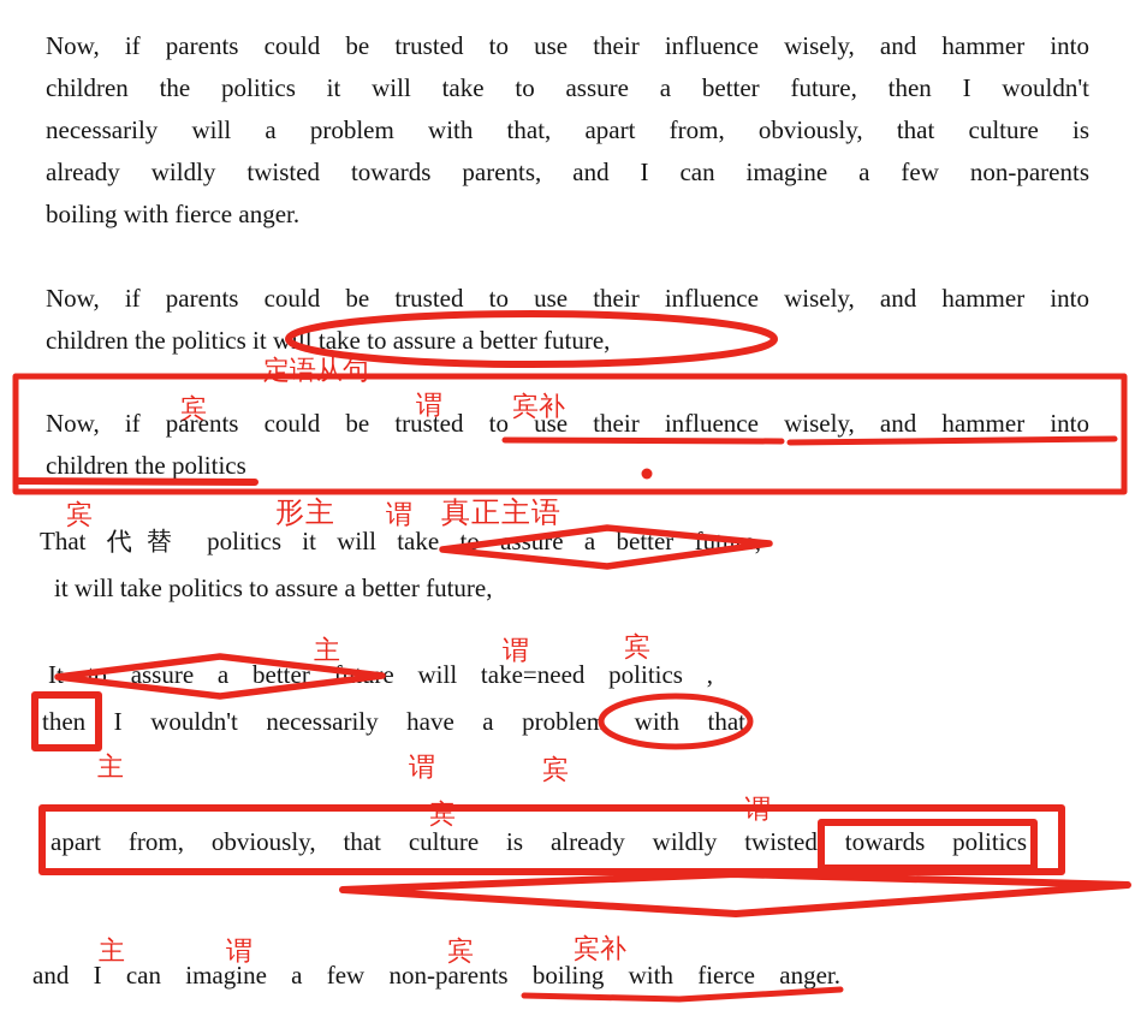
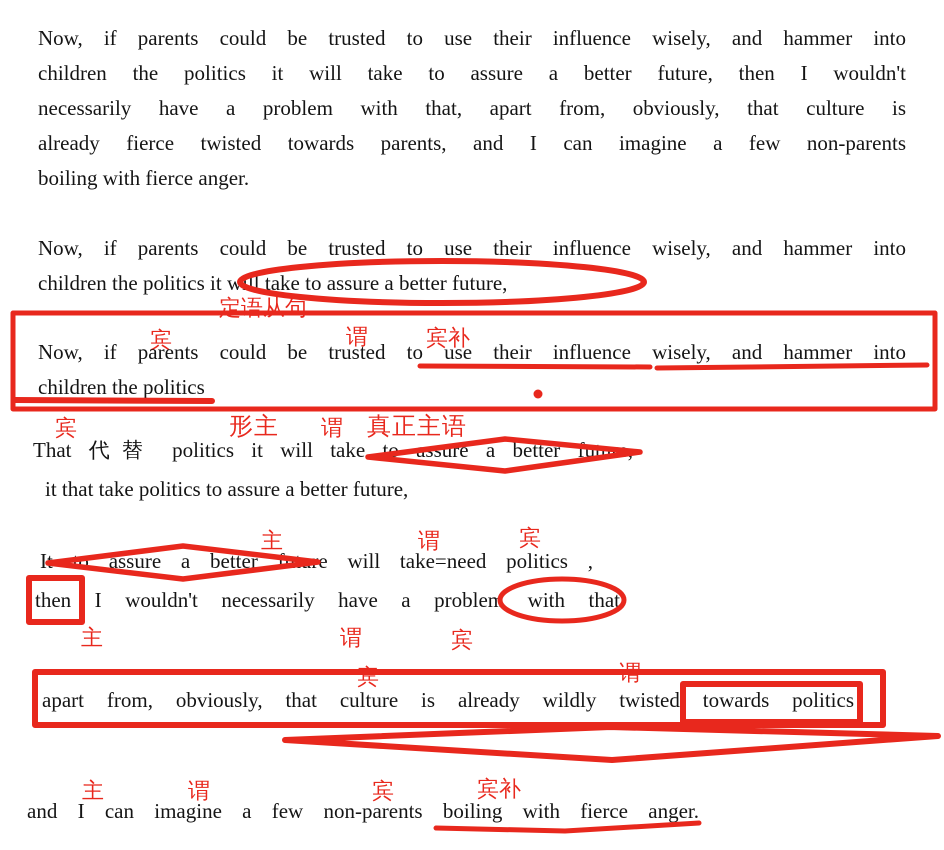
  Now, if parents could be trusted to use their influence wisely, and hammer into
  children the politics it will take to assure a better future, then I wouldn't
- necessarily will a problem with that, apart from, obviously, that culture is
+ necessarily have a problem with that, apart from, obviously, that culture is
- already wildly twisted towards parents, and I can imagine a few non-parents
+ already fierce twisted towards parents, and I can imagine a few non-parents
  boiling with fierce anger.
  Now, if parents could be trusted to use their influence wisely, and hammer into
  children the politics it will take to assure a better future,
  定语从句
  宾
  谓
  宾补
  Now, if parents could be trusted to use their influence wisely, and hammer into
  children the politics
  宾
  形主
  谓
  真正主语
  That 代替 politics it will take toure a better fu
- it will take politics to assure a better future,
+ it that take politics to assure a better future,
  主
  谓
  宾
  I assure a better fe will take=need politics ,
  then I wouldn't necessarily have a problem with that
  主
  谓
  宾
  宾
  apart from, obviously, that culture is already wildly twisted towards politics
  主
  谓
  宾
  宾补
  and I can imagine a few non-parents boiling with fierce anger.
